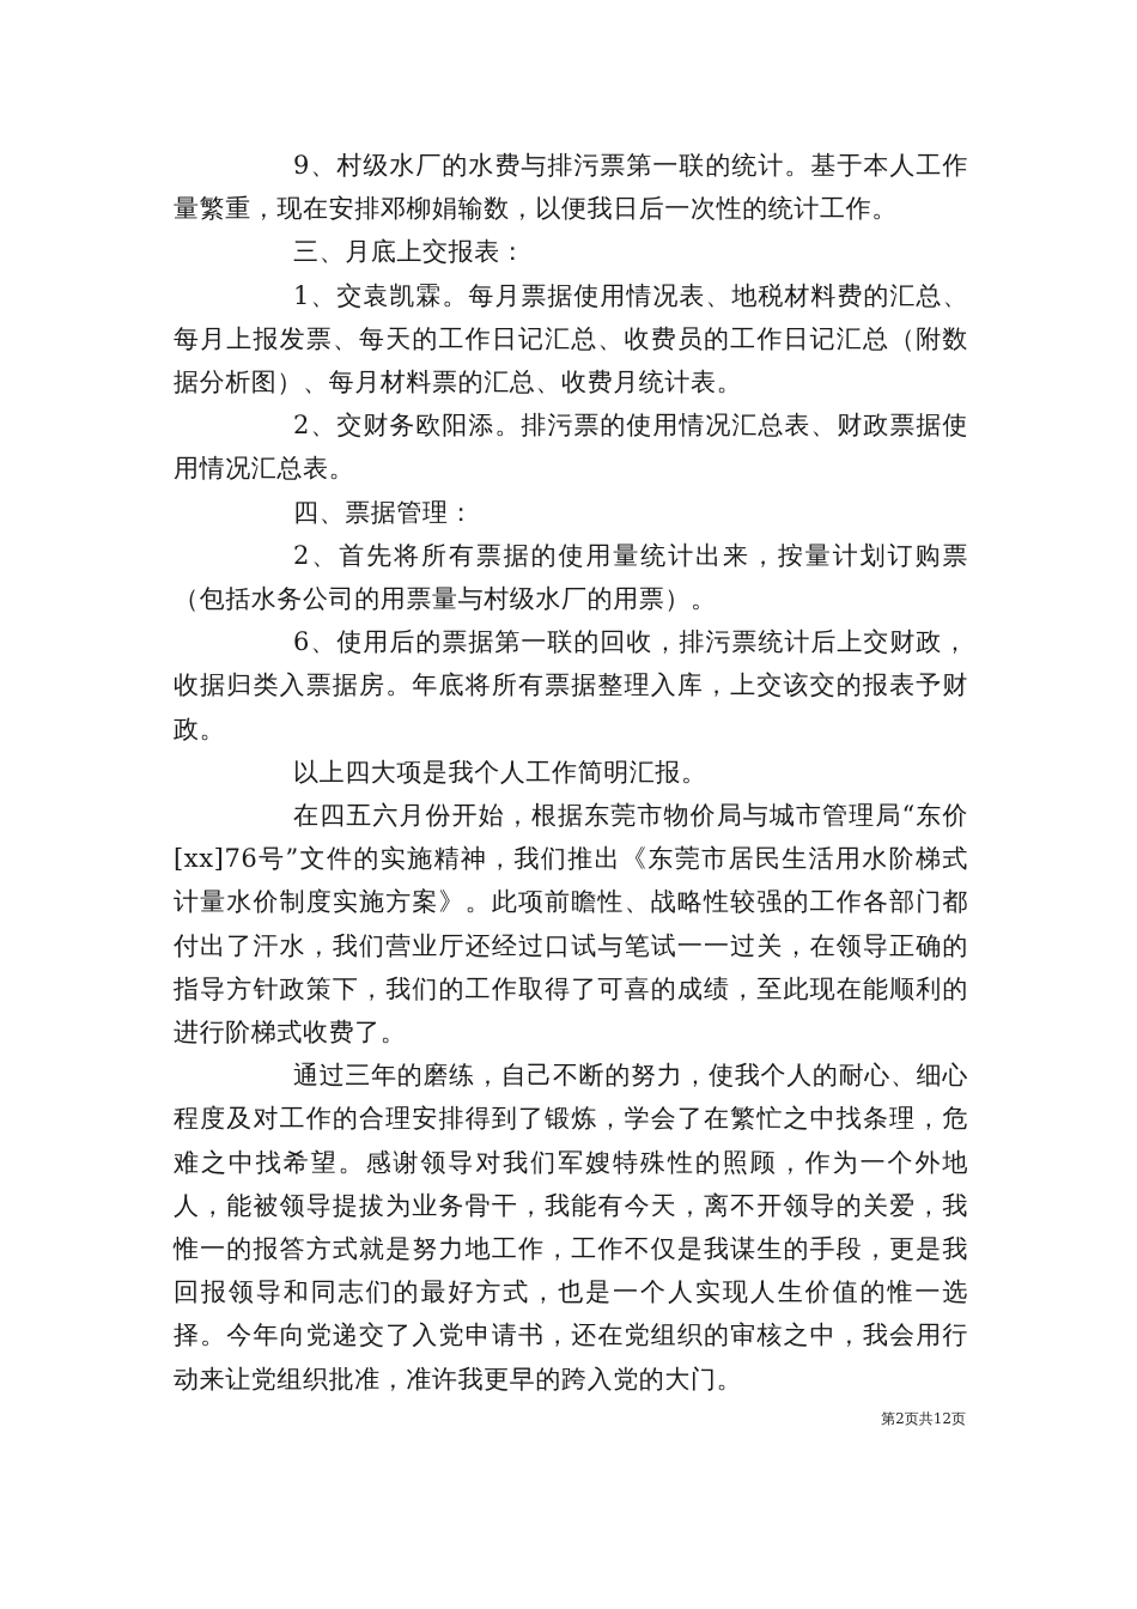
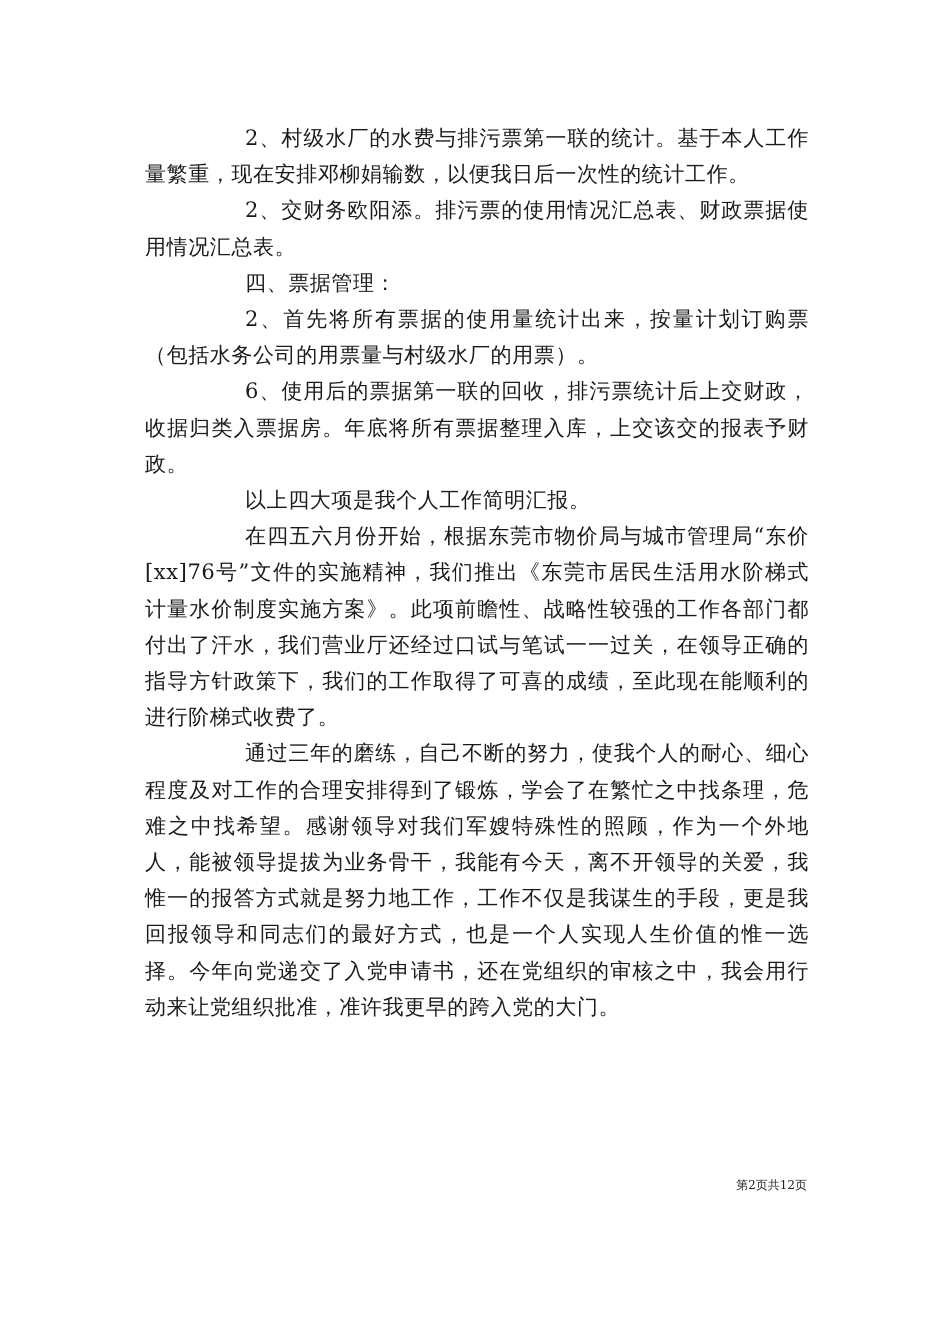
- 9、村级水厂的水费与排污票第一联的统计。基于本人工作量繁重，现在安排邓柳娟输数，以便我日后一次性的统计工作。
+ 2、村级水厂的水费与排污票第一联的统计。基于本人工作量繁重，现在安排邓柳娟输数，以便我日后一次性的统计工作。
- 三、月底上交报表：
- 1、交袁凯霖。每月票据使用情况表、地税材料费的汇总、每月上报发票、每天的工作日记汇总、收费员的工作日记汇总（附数据分析图）、每月材料票的汇总、收费月统计表。
  2、交财务欧阳添。排污票的使用情况汇总表、财政票据使用情况汇总表。
  四、票据管理：
  2、首先将所有票据的使用量统计出来，按量计划订购票（包括水务公司的用票量与村级水厂的用票）。
  6、使用后的票据第一联的回收，排污票统计后上交财政，收据归类入票据房。年底将所有票据整理入库，上交该交的报表予财政。
  以上四大项是我个人工作简明汇报。
  在四五六月份开始，根据东莞市物价局与城市管理局“东价[xx]76号”文件的实施精神，我们推出《东莞市居民生活用水阶梯式计量水价制度实施方案》。此项前瞻性、战略性较强的工作各部门都付出了汗水，我们营业厅还经过口试与笔试一一过关，在领导正确的指导方针政策下，我们的工作取得了可喜的成绩，至此现在能顺利的进行阶梯式收费了。
  通过三年的磨练，自己不断的努力，使我个人的耐心、细心程度及对工作的合理安排得到了锻炼，学会了在繁忙之中找条理，危难之中找希望。感谢领导对我们军嫂特殊性的照顾，作为一个外地人，能被领导提拔为业务骨干，我能有今天，离不开领导的关爱，我惟一的报答方式就是努力地工作，工作不仅是我谋生的手段，更是我回报领导和同志们的最好方式，也是一个人实现人生价值的惟一选择。今年向党递交了入党申请书，还在党组织的审核之中，我会用行动来让党组织批准，准许我更早的跨入党的大门。
  第2页共12页
